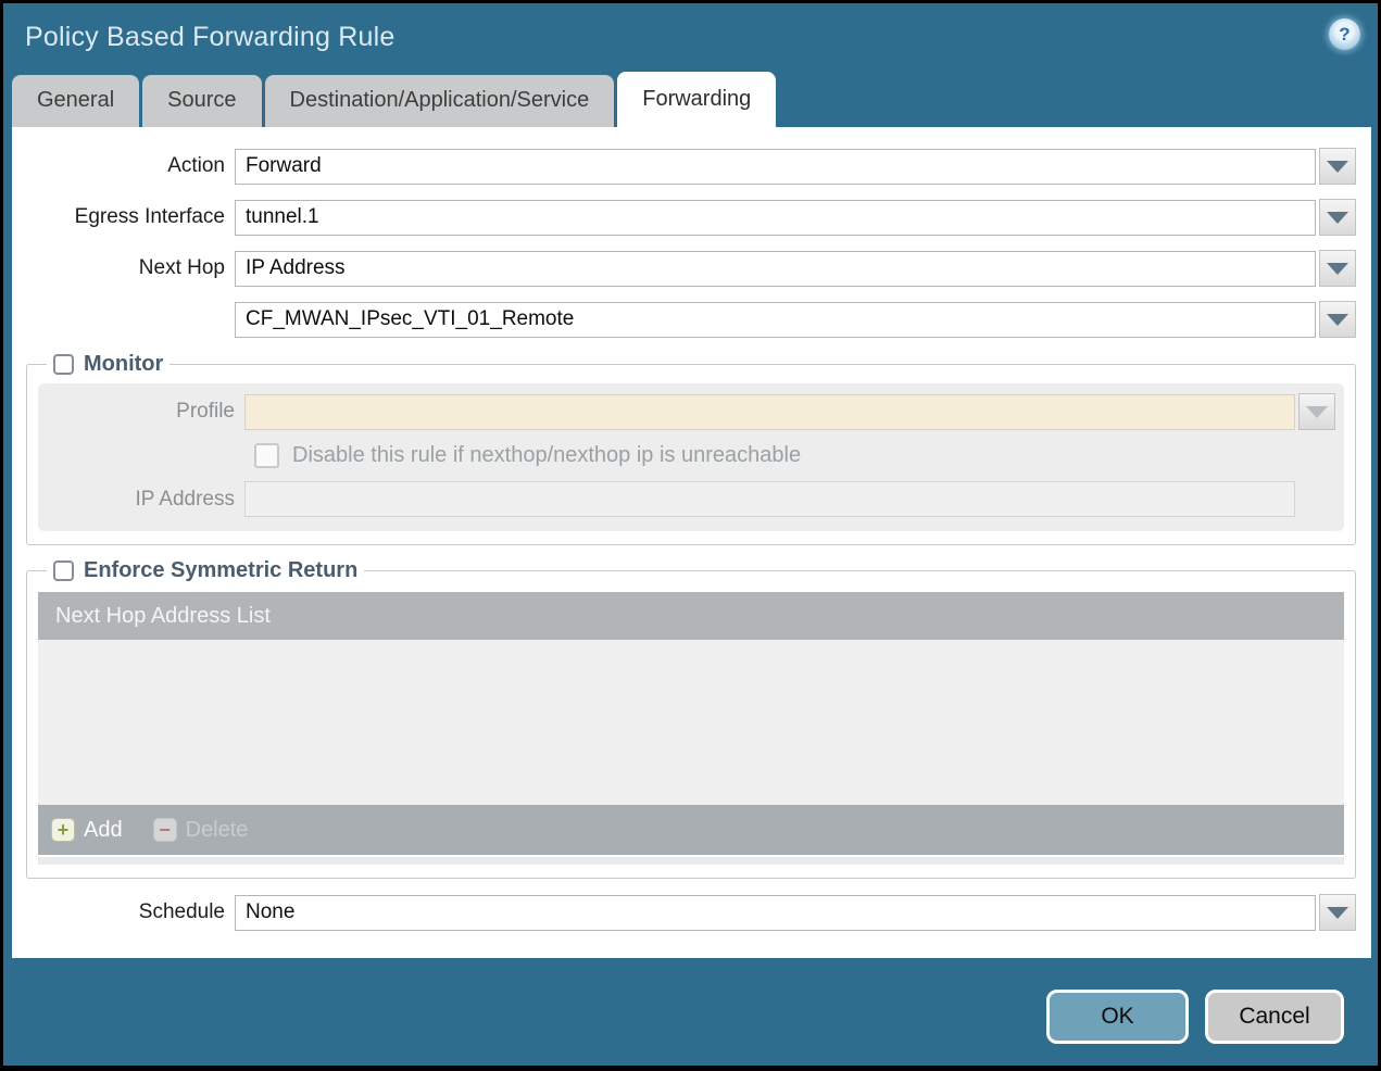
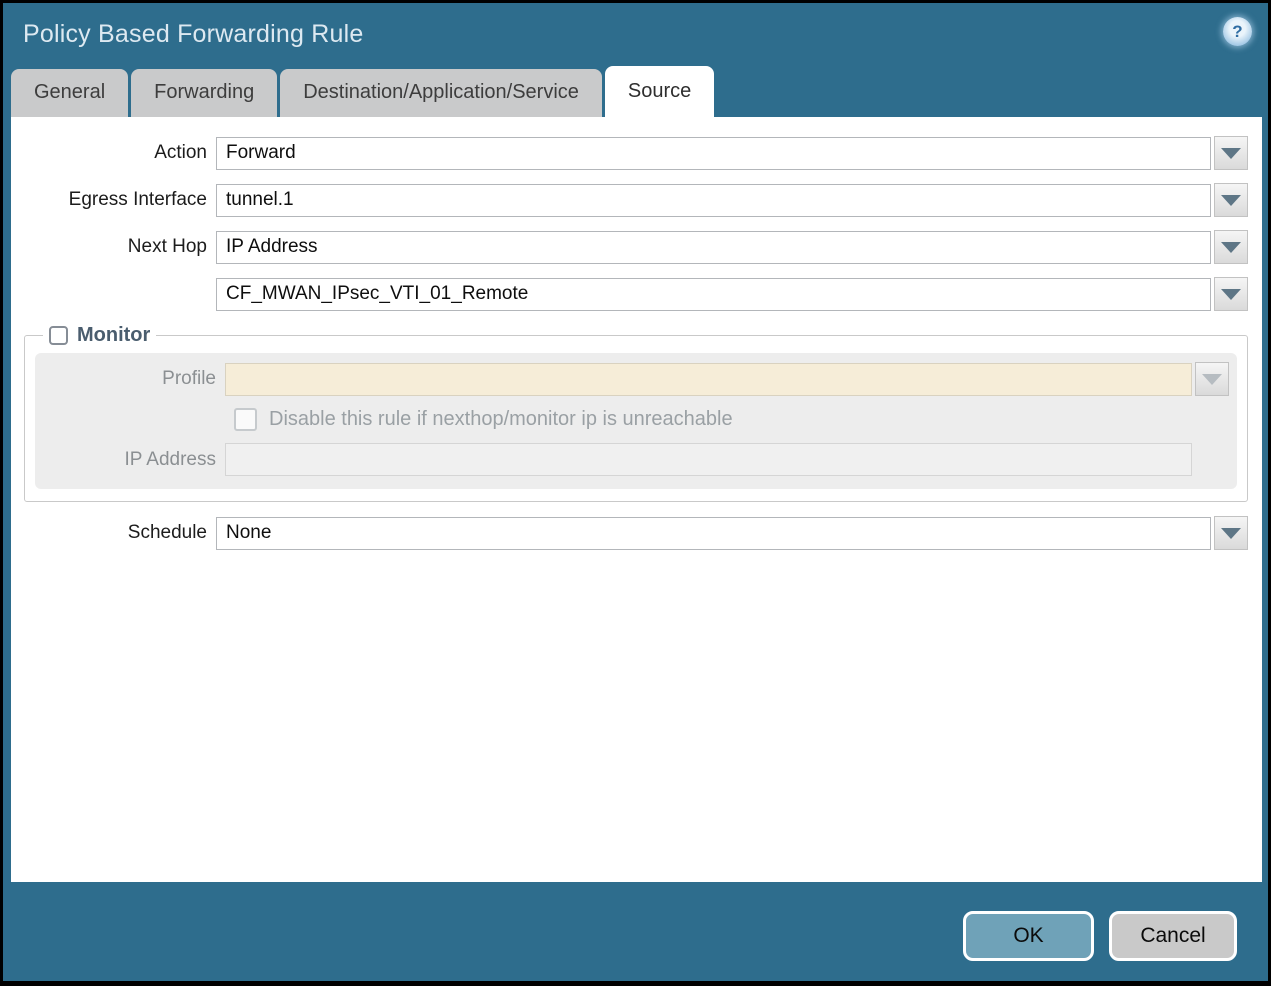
  Policy Based Forwarding Rule
  ?
  General
- Source
+ Forwarding
  Destination/Application/Service
- Forwarding
+ Source
  Action
  Forward
  Egress Interface
  tunnel.1
  Next Hop
  IP Address
  CF_MWAN_IPsec_VTI_01_Remote
  Monitor
  Profile
- Disable this rule if nexthop/nexthop ip is unreachable
+ Disable this rule if nexthop/monitor ip is unreachable
  IP Address
- Enforce Symmetric Return
- Next Hop Address List
- +
- Add
- −
- Delete
  Schedule
  None
  OK
  Cancel
